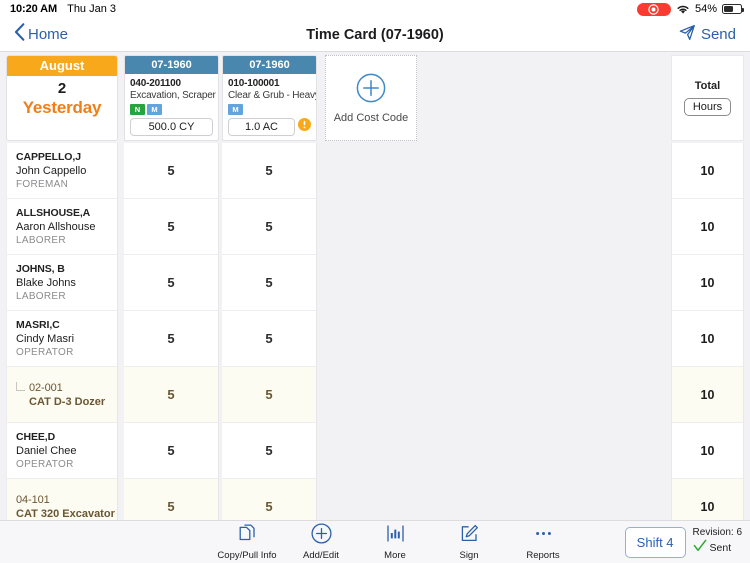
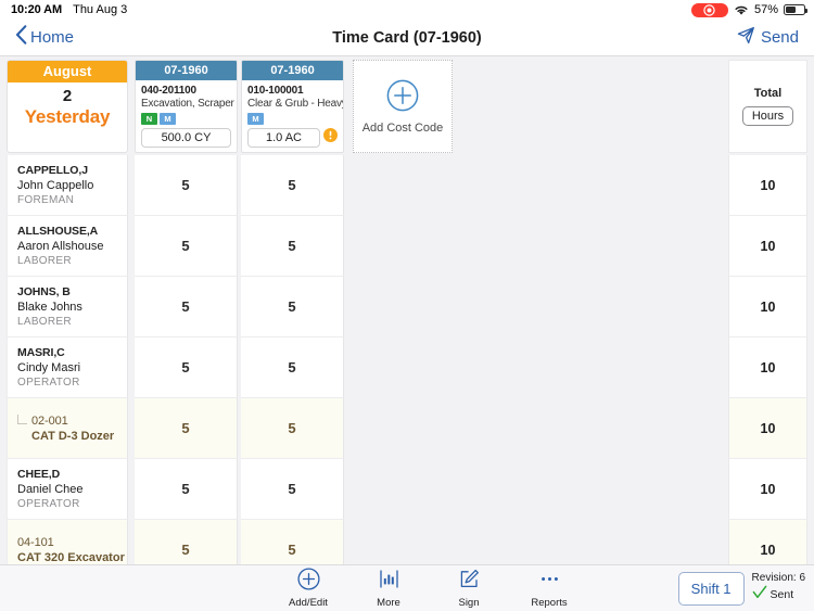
  10:20 AM
- Thu Jan 3
+ Thu Aug 3
- 54%
+ 57%
  Home
  Time Card (07-1960)
  Send
  August
  2
  Yesterday
  07-1960
  040-201100
  Excavation, Scraper
  N
  M
  500.0 CY
  07-1960
  010-100001
  Clear & Grub - Heav
  M
  1.0 AC
  Add Cost Code
  Total
  Hours
  CAPPELLO,J
  John Cappello
  FOREMAN
  5
  5
  10
  ALLSHOUSE,A
  Aaron Allshouse
  LABORER
  5
  5
  10
  JOHNS, B
  Blake Johns
  LABORER
  5
  5
  10
  MASRI,C
  Cindy Masri
  OPERATOR
  5
  5
  10
  02-001
  CAT D-3 Dozer
  5
  5
  10
  CHEE,D
  Daniel Chee
  OPERATOR
  5
  5
  10
  04-101
  CAT 320 Excavator
  5
  5
  10
- Copy/Pull Info
  Add/Edit
  More
  Sign
  Reports
- Shift 4
+ Shift 1
  Revision: 6
  Sent
